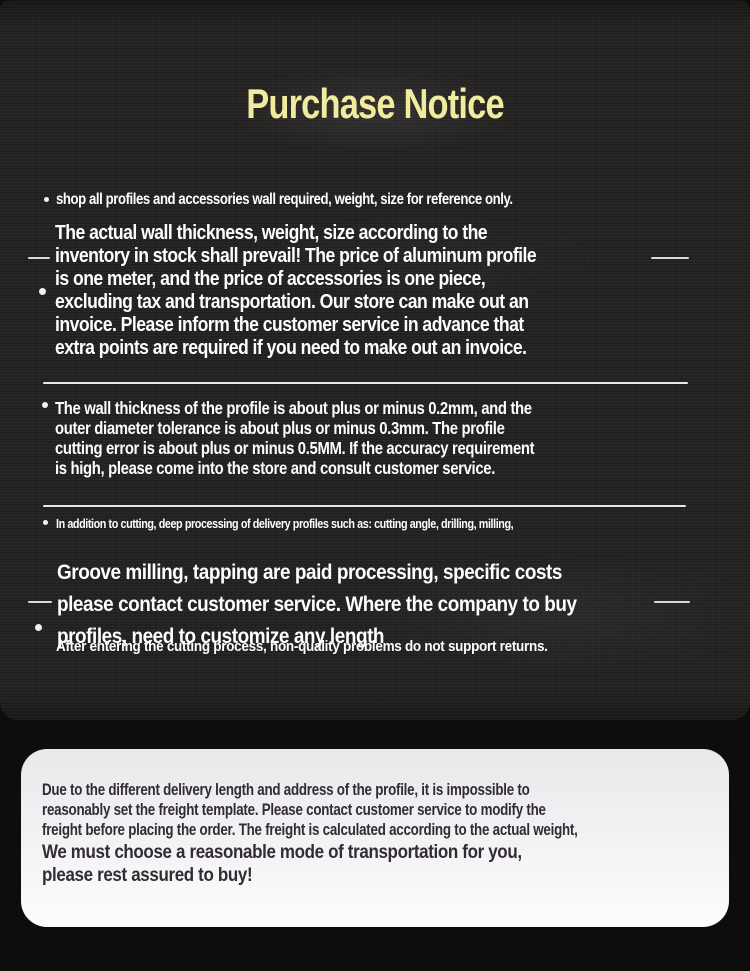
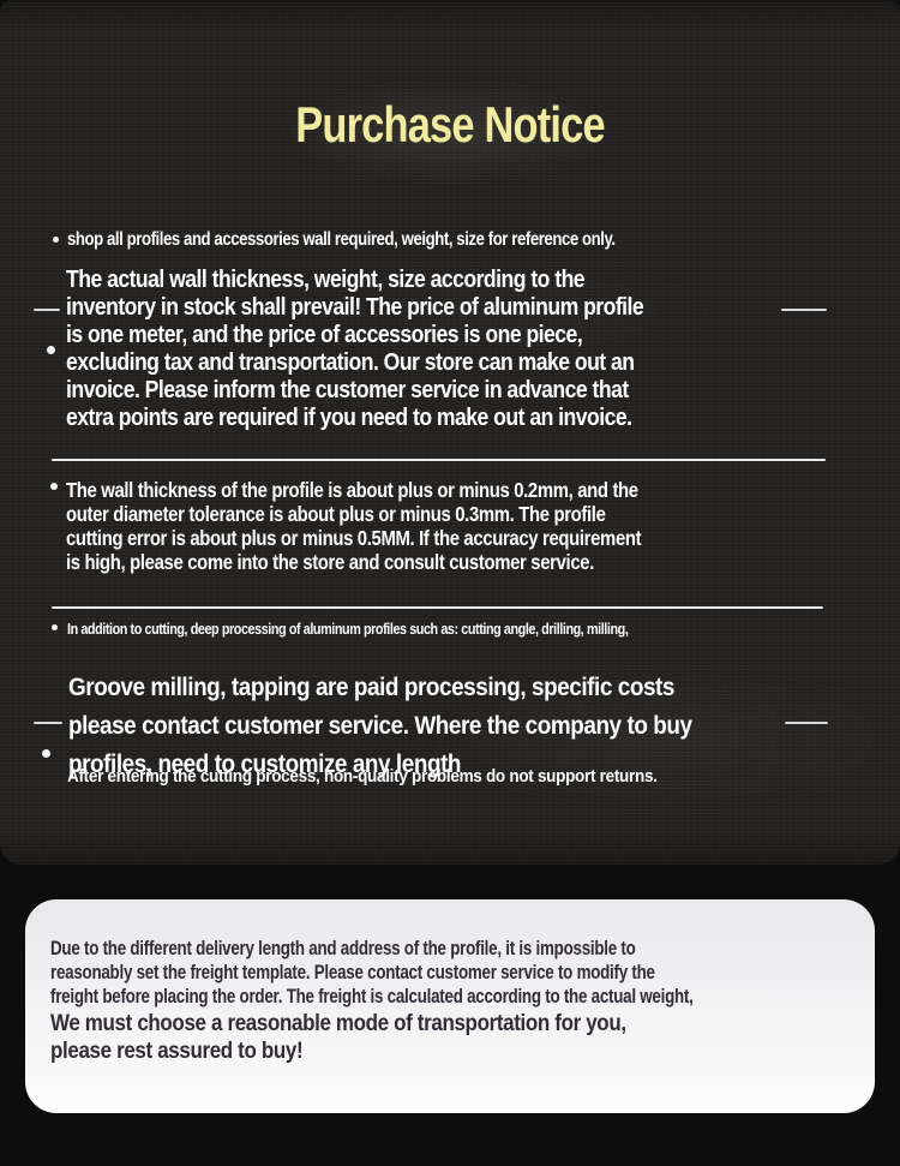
  Purchase Notice
  shop all profiles and accessories wall required, weight, size for reference only.
  The actual wall thickness, weight, size according to the
  inventory in stock shall prevail! The price of aluminum profile
  is one meter, and the price of accessories is one piece,
  excluding tax and transportation. Our store can make out an
  invoice. Please inform the customer service in advance that
  extra points are required if you need to make out an invoice.
  The wall thickness of the profile is about plus or minus 0.2mm, and the
  outer diameter tolerance is about plus or minus 0.3mm. The profile
  cutting error is about plus or minus 0.5MM. If the accuracy requirement
  is high, please come into the store and consult customer service.
- In addition to cutting, deep processing of delivery profiles such as: cutting angle, drilling, milling,
+ In addition to cutting, deep processing of aluminum profiles such as: cutting angle, drilling, milling,
  Groove milling, tapping are paid processing, specific costs
  please contact customer service. Where the company to buy
  profiles, need to customize any length
  After entering the cutting process, non-quality problems do not support returns.
  Due to the different delivery length and address of the profile, it is impossible to
  reasonably set the freight template. Please contact customer service to modify the
  freight before placing the order. The freight is calculated according to the actual weight,
  We must choose a reasonable mode of transportation for you,
  please rest assured to buy!
